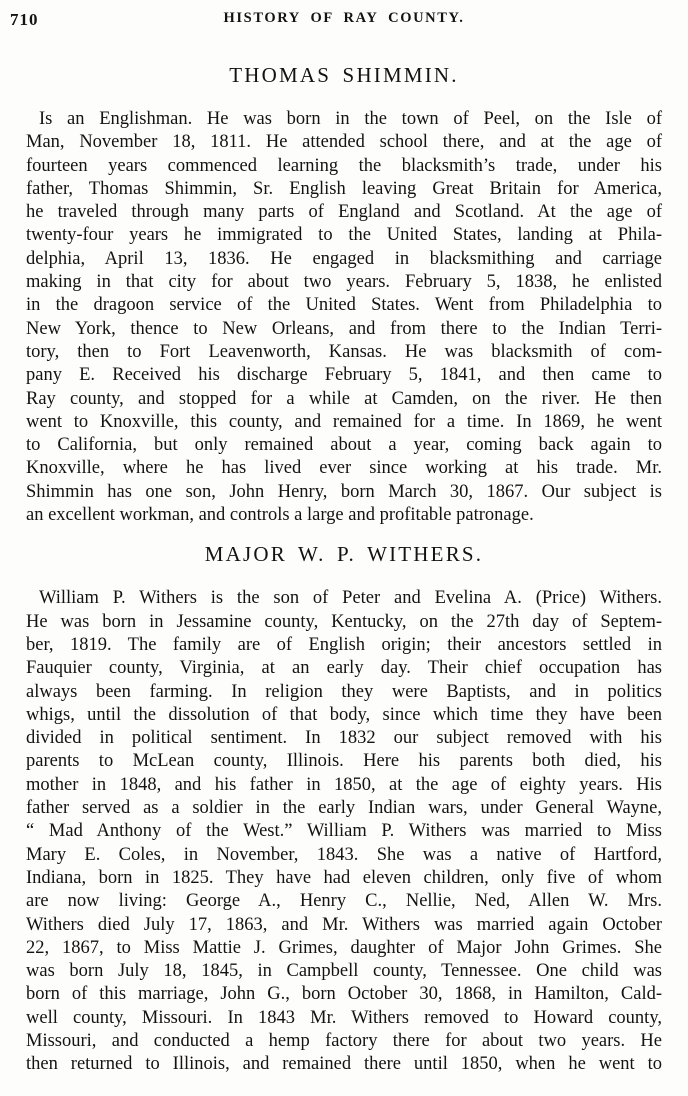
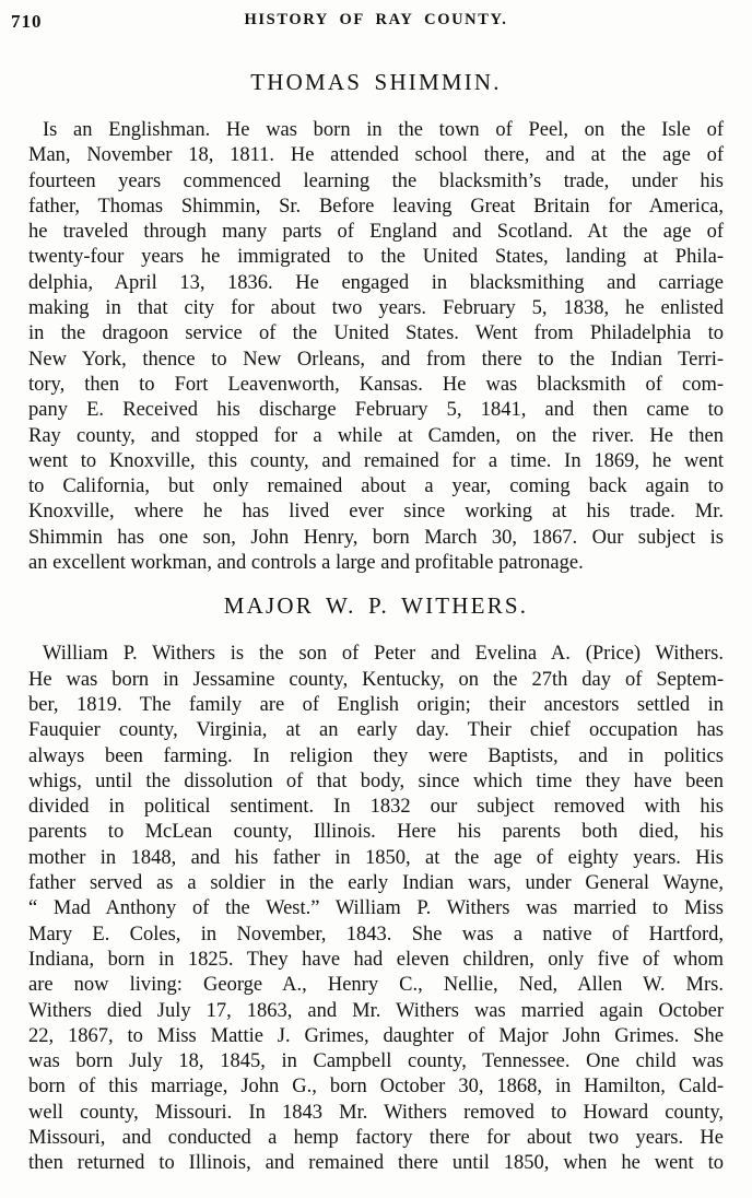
  710
  HISTORY OF RAY COUNTY.
  THOMAS SHIMMIN.
  Is an Englishman. He was born in the town of Peel, on the Isle of
  Man, November 18, 1811. He attended school there, and at the age of
  fourteen years commenced learning the blacksmith’s trade, under his
- father, Thomas Shimmin, Sr. English leaving Great Britain for America,
+ father, Thomas Shimmin, Sr. Before leaving Great Britain for America,
  he traveled through many parts of England and Scotland. At the age of
  twenty-four years he immigrated to the United States, landing at Phila-
  delphia, April 13, 1836. He engaged in blacksmithing and carriage
  making in that city for about two years. February 5, 1838, he enlisted
  in the dragoon service of the United States. Went from Philadelphia to
  New York, thence to New Orleans, and from there to the Indian Terri-
  tory, then to Fort Leavenworth, Kansas. He was blacksmith of com-
  pany E. Received his discharge February 5, 1841, and then came to
  Ray county, and stopped for a while at Camden, on the river. He then
  went to Knoxville, this county, and remained for a time. In 1869, he went
  to California, but only remained about a year, coming back again to
  Knoxville, where he has lived ever since working at his trade. Mr.
  Shimmin has one son, John Henry, born March 30, 1867. Our subject is
  an excellent workman, and controls a large and profitable patronage.
  MAJOR W. P. WITHERS.
  William P. Withers is the son of Peter and Evelina A. (Price) Withers.
  He was born in Jessamine county, Kentucky, on the 27th day of Septem-
  ber, 1819. The family are of English origin; their ancestors settled in
  Fauquier county, Virginia, at an early day. Their chief occupation has
  always been farming. In religion they were Baptists, and in politics
  whigs, until the dissolution of that body, since which time they have been
  divided in political sentiment. In 1832 our subject removed with his
  parents to McLean county, Illinois. Here his parents both died, his
  mother in 1848, and his father in 1850, at the age of eighty years. His
  father served as a soldier in the early Indian wars, under General Wayne,
  “ Mad Anthony of the West.” William P. Withers was married to Miss
  Mary E. Coles, in November, 1843. She was a native of Hartford,
  Indiana, born in 1825. They have had eleven children, only five of whom
  are now living: George A., Henry C., Nellie, Ned, Allen W. Mrs.
  Withers died July 17, 1863, and Mr. Withers was married again October
  22, 1867, to Miss Mattie J. Grimes, daughter of Major John Grimes. She
  was born July 18, 1845, in Campbell county, Tennessee. One child was
  born of this marriage, John G., born October 30, 1868, in Hamilton, Cald-
  well county, Missouri. In 1843 Mr. Withers removed to Howard county,
  Missouri, and conducted a hemp factory there for about two years. He
  then returned to Illinois, and remained there until 1850, when he went to
